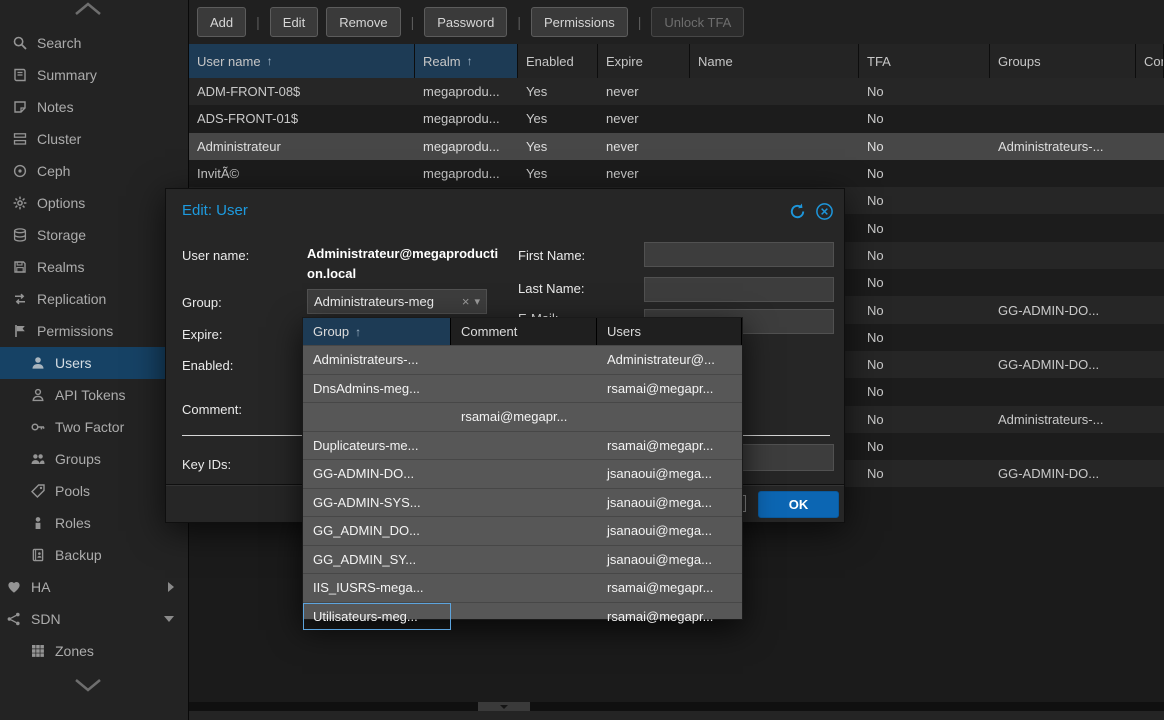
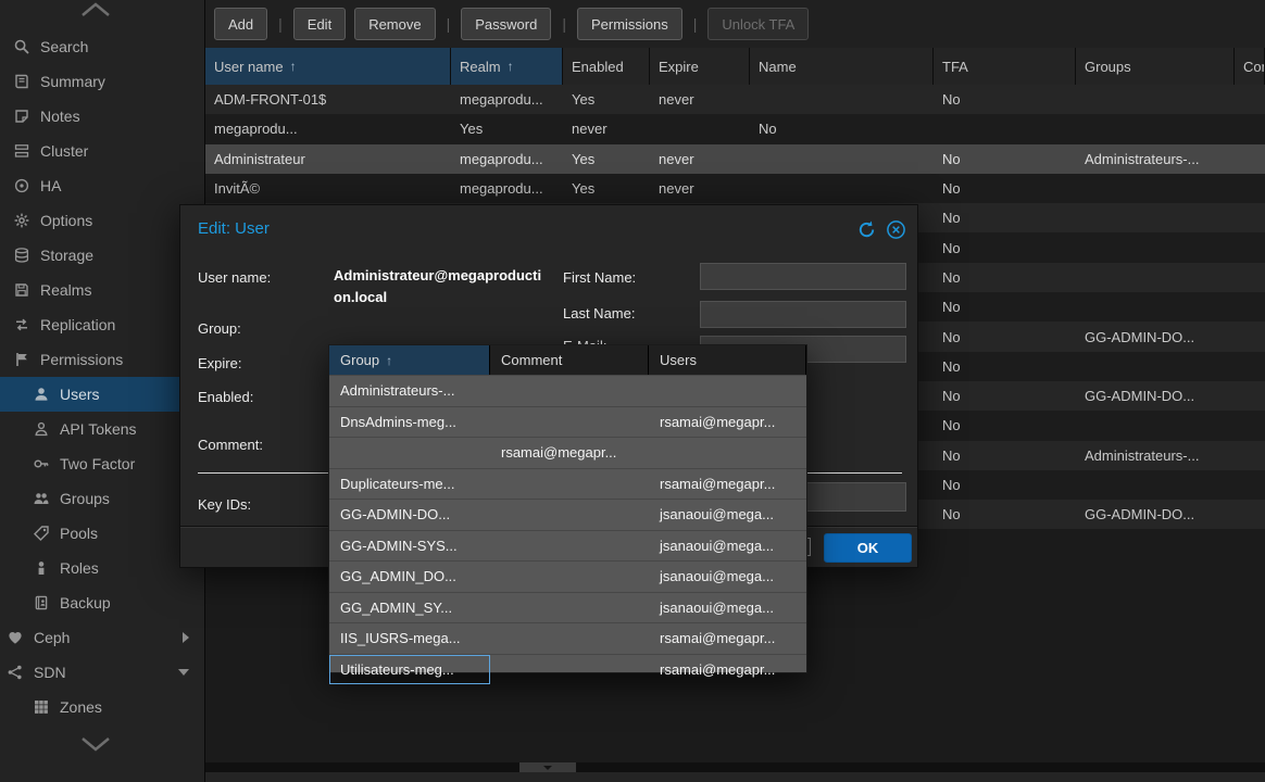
  Search
  Summary
  Notes
  Cluster
- Ceph
+ HA
  Options
  Storage
  Realms
  Replication
  Permissions
  Users
  API Tokens
  Two Factor
  Groups
  Pools
  Roles
  Backup
- HA
+ Ceph
  SDN
  Zones
  Add
  |
  Edit
  Remove
  |
  Password
  |
  Permissions
  |
  Unlock TFA
  User name
  ↑
  Realm
  ↑
  Enabled
  Expire
  Name
  TFA
  Groups
- ADM-FRONT-08$
+ ADM-FRONT-01$
  megaprodu...
  Yes
  never
  No
- ADS-FRONT-01$
  megaprodu...
  Yes
  never
  No
  Administrateur
  megaprodu...
  Yes
  never
  No
  Administrateurs-...
  InvitÃ©
  megaprodu...
  Yes
  never
  No
  No
  No
  No
  No
  No
  GG-ADMIN-DO...
  No
  No
  GG-ADMIN-DO...
  No
  No
  Administrateurs-...
  No
  No
  GG-ADMIN-DO...
  Edit: User
  User name:
  Administrateur@megaproduction.local
  First Name:
  Last Name:
  Group:
- Administrateurs-meg
- ×
- ▾
  Expire:
  Enabled:
  Comment:
  Key IDs:
  OK
  Group
  ↑
  Comment
  Users
  Administrateurs-...
- Administrateur@...
  DnsAdmins-meg...
  rsamai@megapr...
  rsamai@megapr...
  Duplicateurs-me...
  rsamai@megapr...
  GG-ADMIN-DO...
  jsanaoui@mega...
  GG-ADMIN-SYS...
  jsanaoui@mega...
  GG_ADMIN_DO...
  jsanaoui@mega...
  GG_ADMIN_SY...
  jsanaoui@mega...
  IIS_IUSRS-mega...
  rsamai@megapr...
  Utilisateurs-meg...
  rsamai@megapr...
